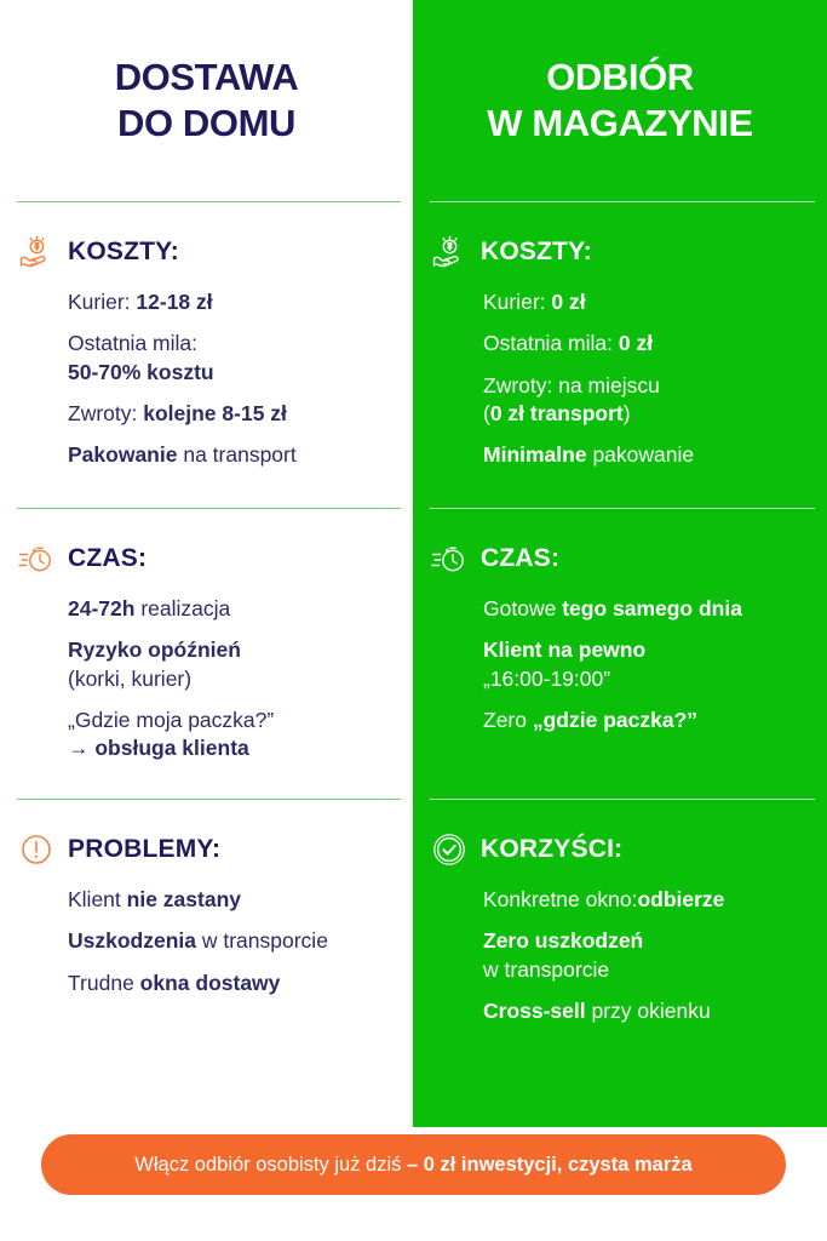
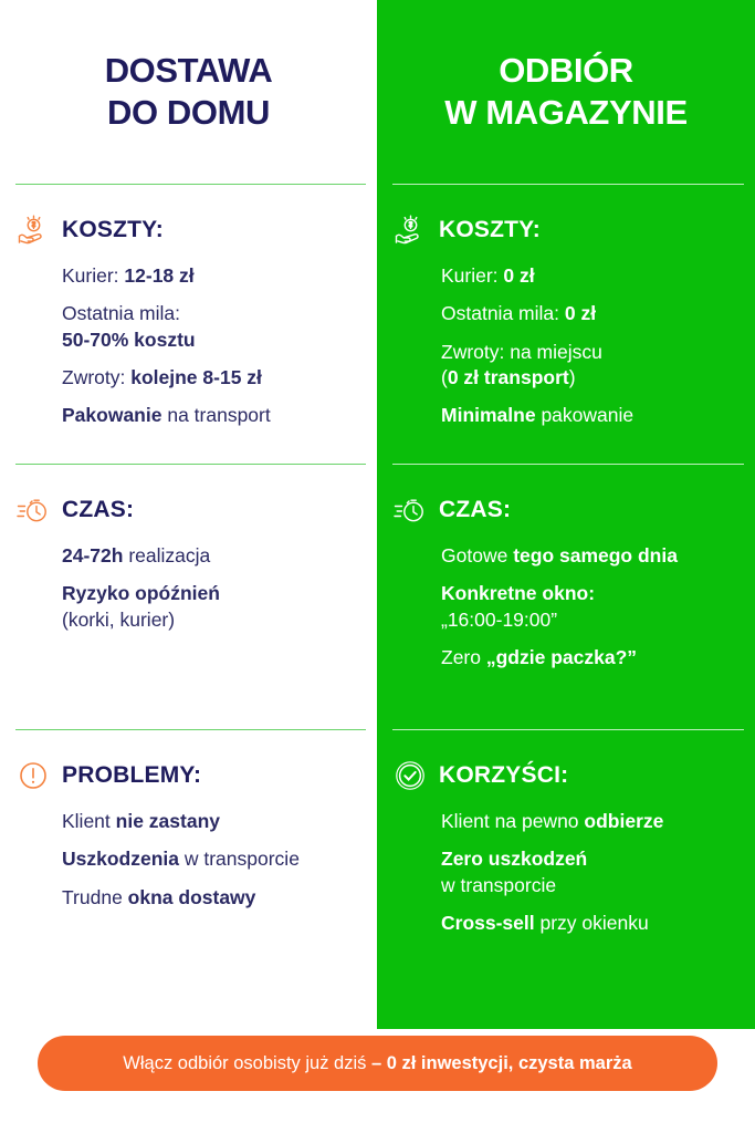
  DOSTAWA
  DO DOMU
  KOSZTY:
  Kurier: 12-18 zł
  Ostatnia mila:
  50-70% kosztu
  Zwroty: kolejne 8-15 zł
  Pakowanie na transport
  CZAS:
  24-72h realizacja
  Ryzyko opóźnień
  (korki, kurier)
- „Gdzie moja paczka?”
- → obsługa klienta
  PROBLEMY:
  Klient nie zastany
  Uszkodzenia w transporcie
  Trudne okna dostawy
  ODBIÓR
  W MAGAZYNIE
  KOSZTY:
  Kurier: 0 zł
  Ostatnia mila: 0 zł
  Zwroty: na miejscu
  (0 zł transport)
  Minimalne pakowanie
  CZAS:
  Gotowe tego samego dnia
- Klient na pewno
+ Konkretne okno:
  „16:00-19:00”
  Zero „gdzie paczka?”
  KORZYŚCI:
- Konkretne okno:odbierze
+ Klient na pewno odbierze
  Zero uszkodzeń
  w transporcie
  Cross-sell przy okienku
  Włącz odbiór osobisty już dziś – 0 zł inwestycji, czysta marża
